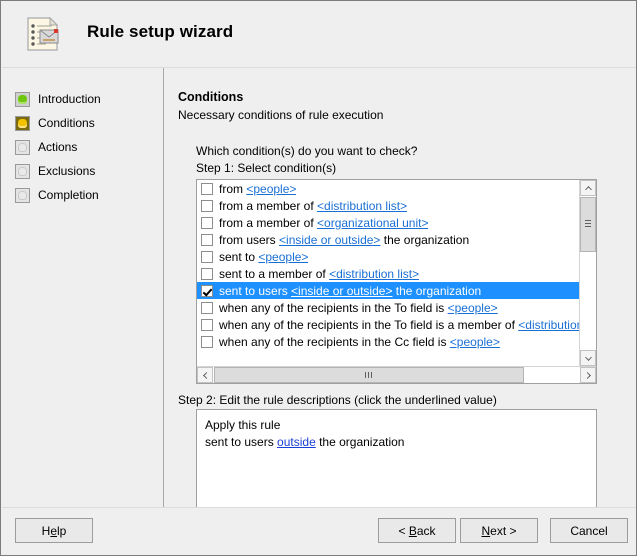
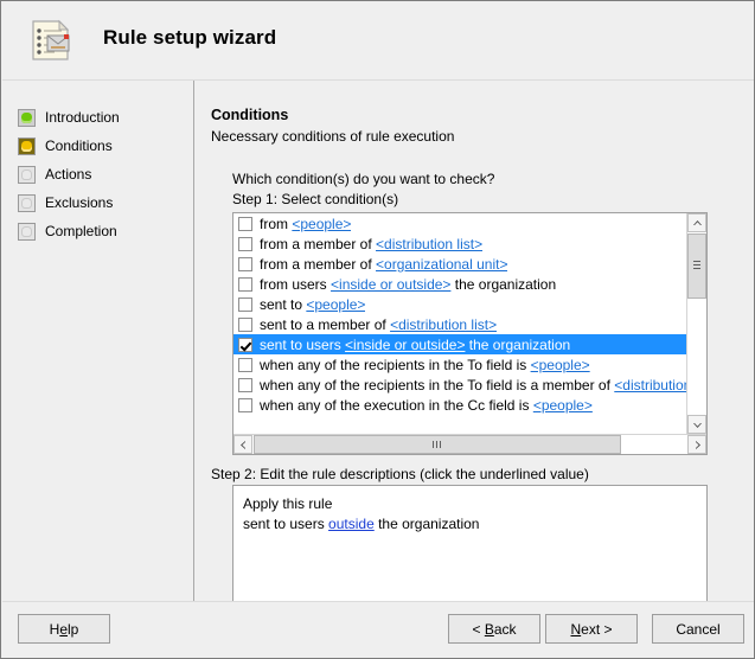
  Rule setup wizard
  Introduction
  Conditions
  Actions
  Exclusions
  Completion
  Conditions
  Necessary conditions of rule execution
  Which condition(s) do you want to check?
  Step 1: Select condition(s)
  from <people>
  from a member of <distribution list>
  from a member of <organizational unit>
  from users <inside or outside> the organization
  sent to <people>
  sent to a member of <distribution list>
  sent to users <inside or outside> the organization
  when any of the recipients in the To field is <people>
  when any of the recipients in the To field is a member of <distributio
- when any of the recipients in the Cc field is <people>
+ when any of the execution in the Cc field is <people>
  Step 2: Edit the rule descriptions (click the underlined value)
  Apply this rule
  sent to users outside the organization
  Help
  < Back
  Next >
  Cancel
